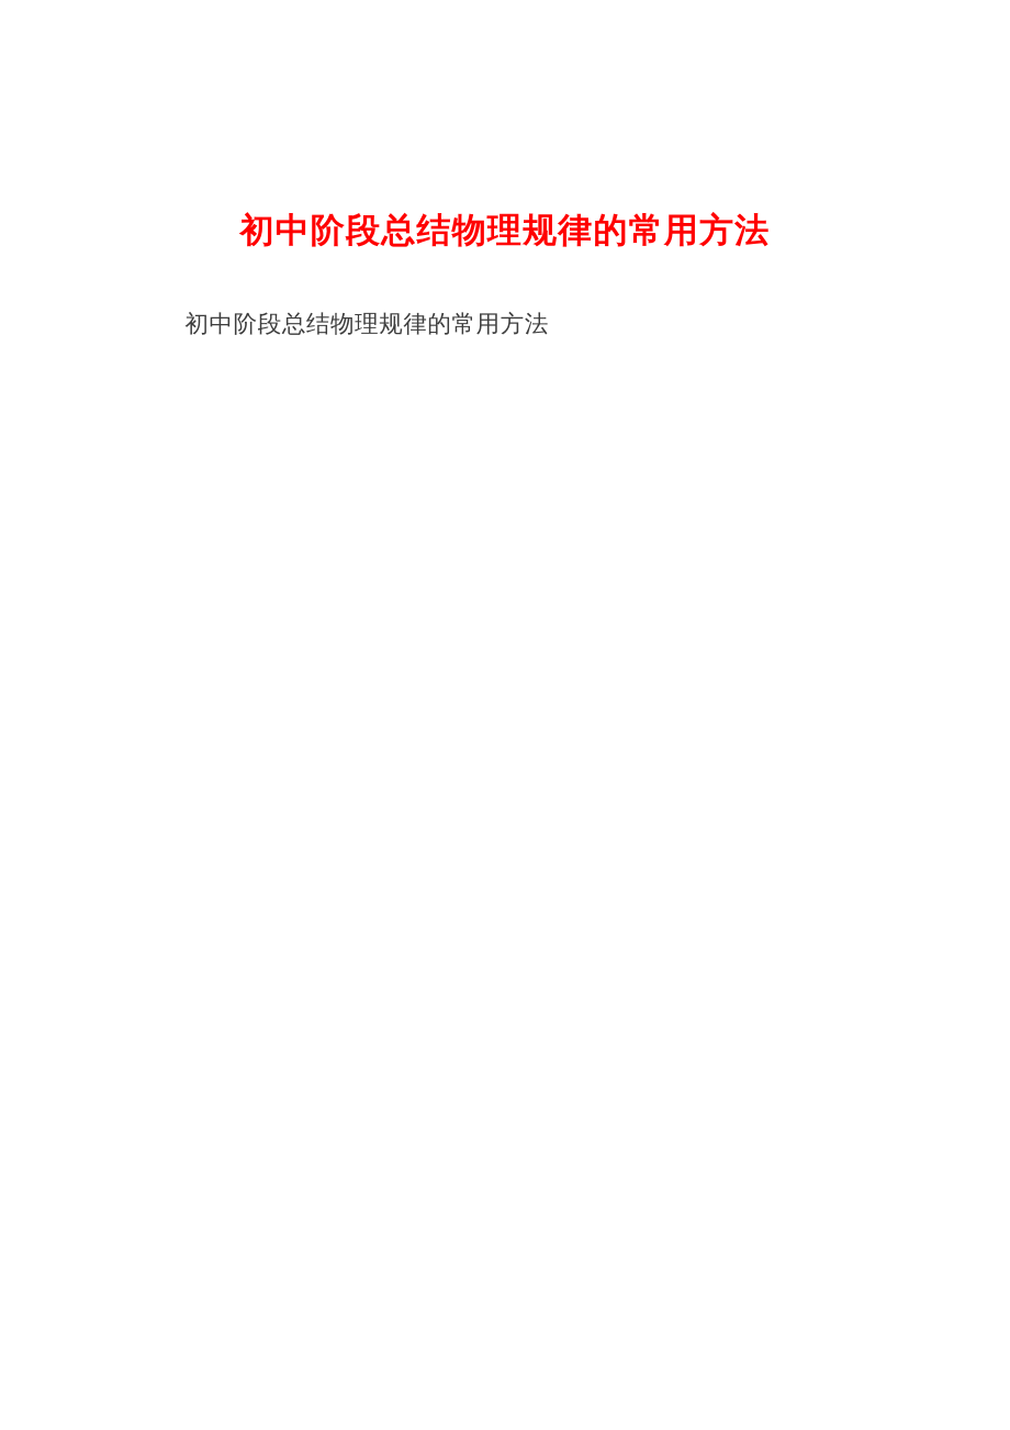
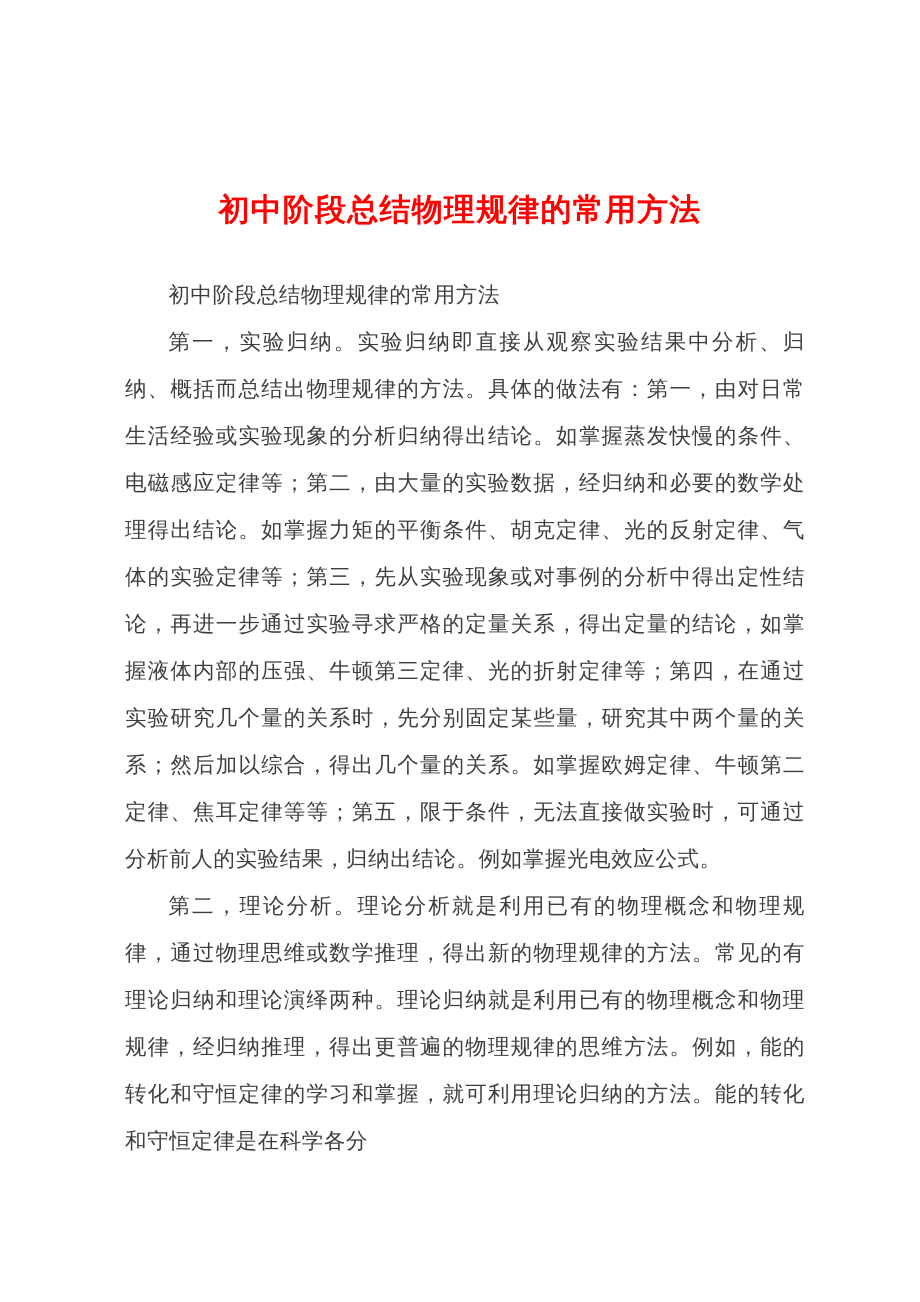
  初中阶段总结物理规律的常用方法
  初中阶段总结物理规律的常用方法
+ 第一，实验归纳。实验归纳即直接从观察实验结果中分析、归纳、概括而总结出物理规律的方法。具体的做法有：第一，由对日常生活经验或实验现象的分析归纳得出结论。如掌握蒸发快慢的条件、电磁感应定律等；第二，由大量的实验数据，经归纳和必要的数学处理得出结论。如掌握力矩的平衡条件、胡克定律、光的反射定律、气体的实验定律等；第三，先从实验现象或对事例的分析中得出定性结论，再进一步通过实验寻求严格的定量关系，得出定量的结论，如掌握液体内部的压强、牛顿第三定律、光的折射定律等；第四，在通过实验研究几个量的关系时，先分别固定某些量，研究其中两个量的关系；然后加以综合，得出几个量的关系。如掌握欧姆定律、牛顿第二定律、焦耳定律等等；第五，限于条件，无法直接做实验时，可通过分析前人的实验结果，归纳出结论。例如掌握光电效应公式。
+ 第二，理论分析。理论分析就是利用已有的物理概念和物理规律，通过物理思维或数学推理，得出新的物理规律的方法。常见的有理论归纳和理论演绎两种。理论归纳就是利用已有的物理概念和物理规律，经归纳推理，得出更普遍的物理规律的思维方法。例如，能的转化和守恒定律的学习和掌握，就可利用理论归纳的方法。能的转化和守恒定律是在科学各分
